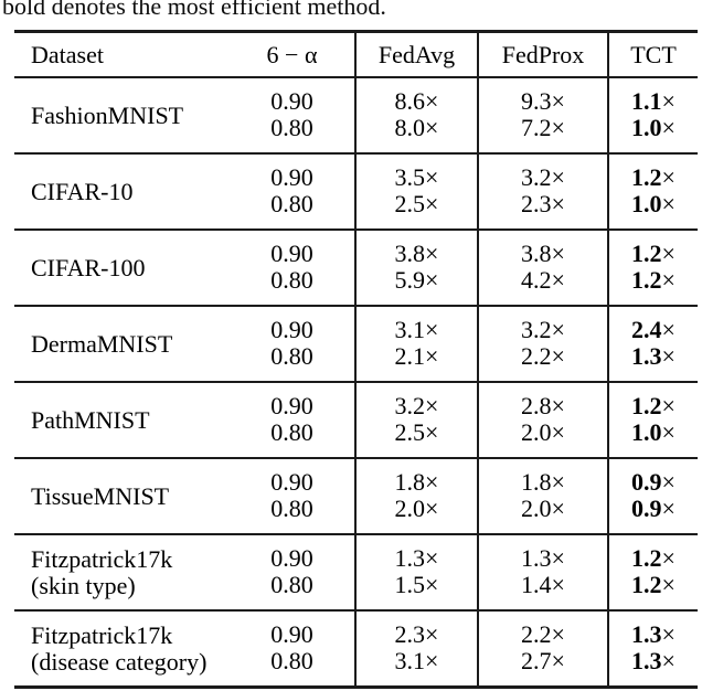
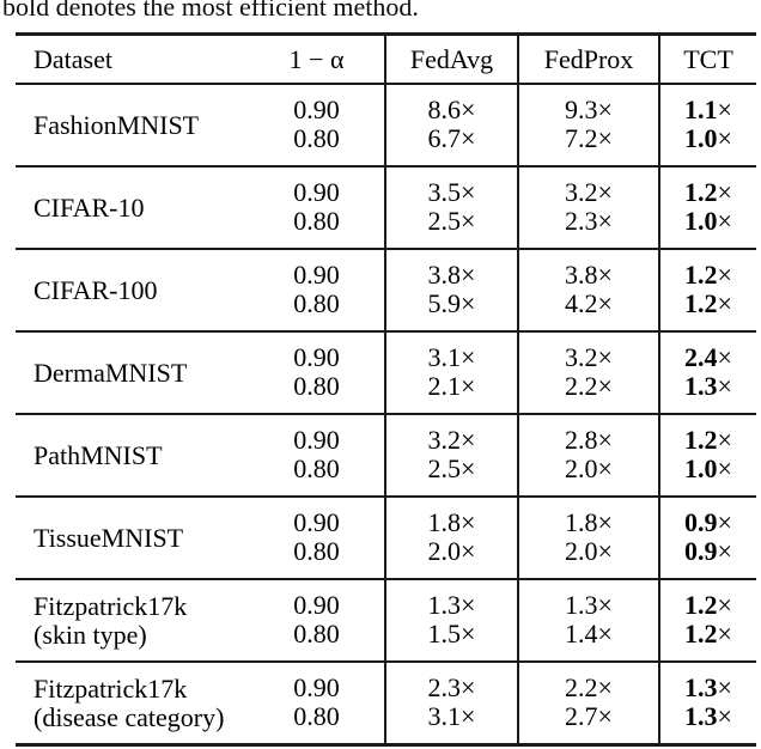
  bold denotes the most efficient method.
- Dataset	6 − α	FedAvg	FedProx	TCT
+ Dataset	1 − α	FedAvg	FedProx	TCT
  FashionMNIST	0.90	8.6×	9.3×	1.1×
- 0.80	8.0×	7.2×	1.0×
+ 0.80	6.7×	7.2×	1.0×
  CIFAR-10	0.90	3.5×	3.2×	1.2×
  0.80	2.5×	2.3×	1.0×
  CIFAR-100	0.90	3.8×	3.8×	1.2×
  0.80	5.9×	4.2×	1.2×
  DermaMNIST	0.90	3.1×	3.2×	2.4×
  0.80	2.1×	2.2×	1.3×
  PathMNIST	0.90	3.2×	2.8×	1.2×
  0.80	2.5×	2.0×	1.0×
  TissueMNIST	0.90	1.8×	1.8×	0.9×
  0.80	2.0×	2.0×	0.9×
  Fitzpatrick17k(skin type)	0.90	1.3×	1.3×	1.2×
  0.80	1.5×	1.4×	1.2×
  Fitzpatrick17k(disease category)	0.90	2.3×	2.2×	1.3×
  0.80	3.1×	2.7×	1.3×
